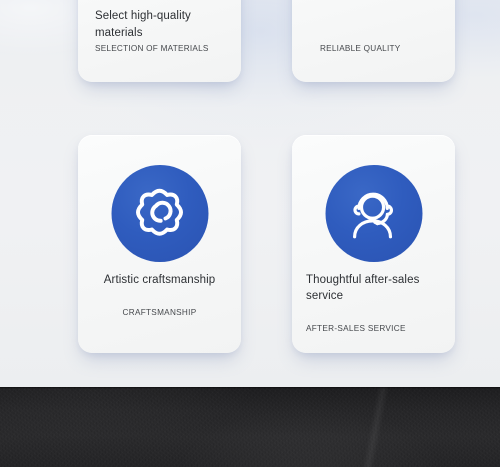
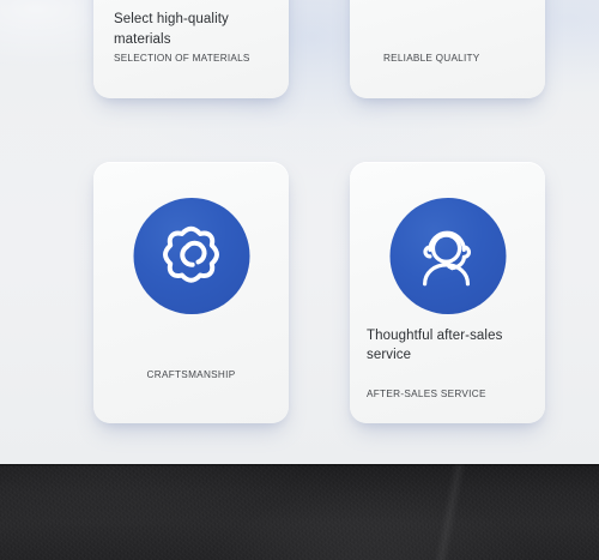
  Select high-quality materials
  SELECTION OF MATERIALS
  RELIABLE QUALITY
- Artistic craftsmanship
  CRAFTSMANSHIP
  Thoughtful after-sales service
  AFTER-SALES SERVICE
